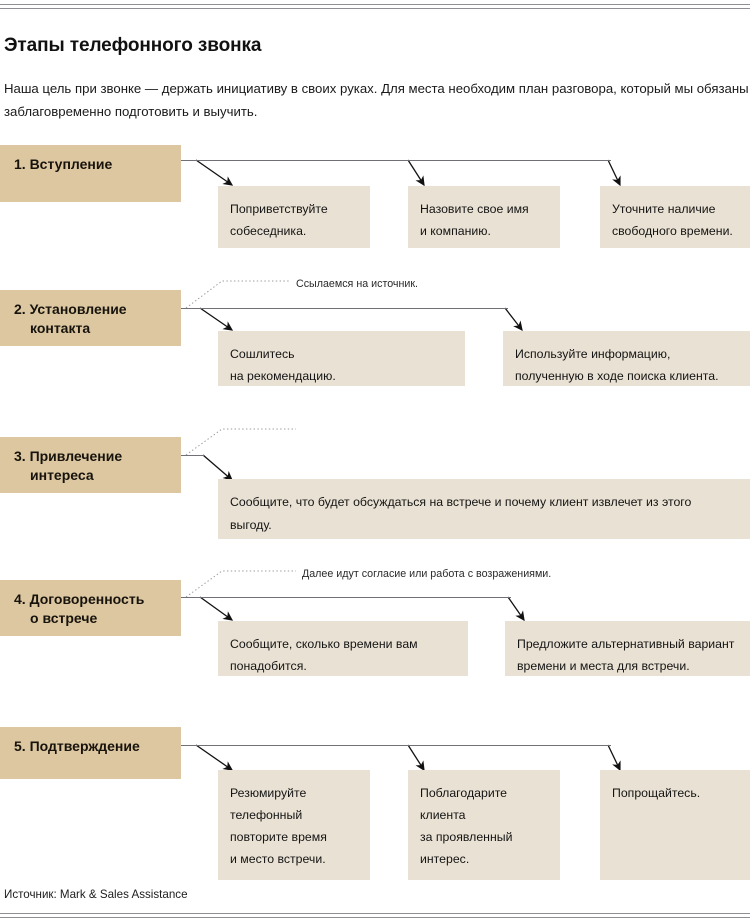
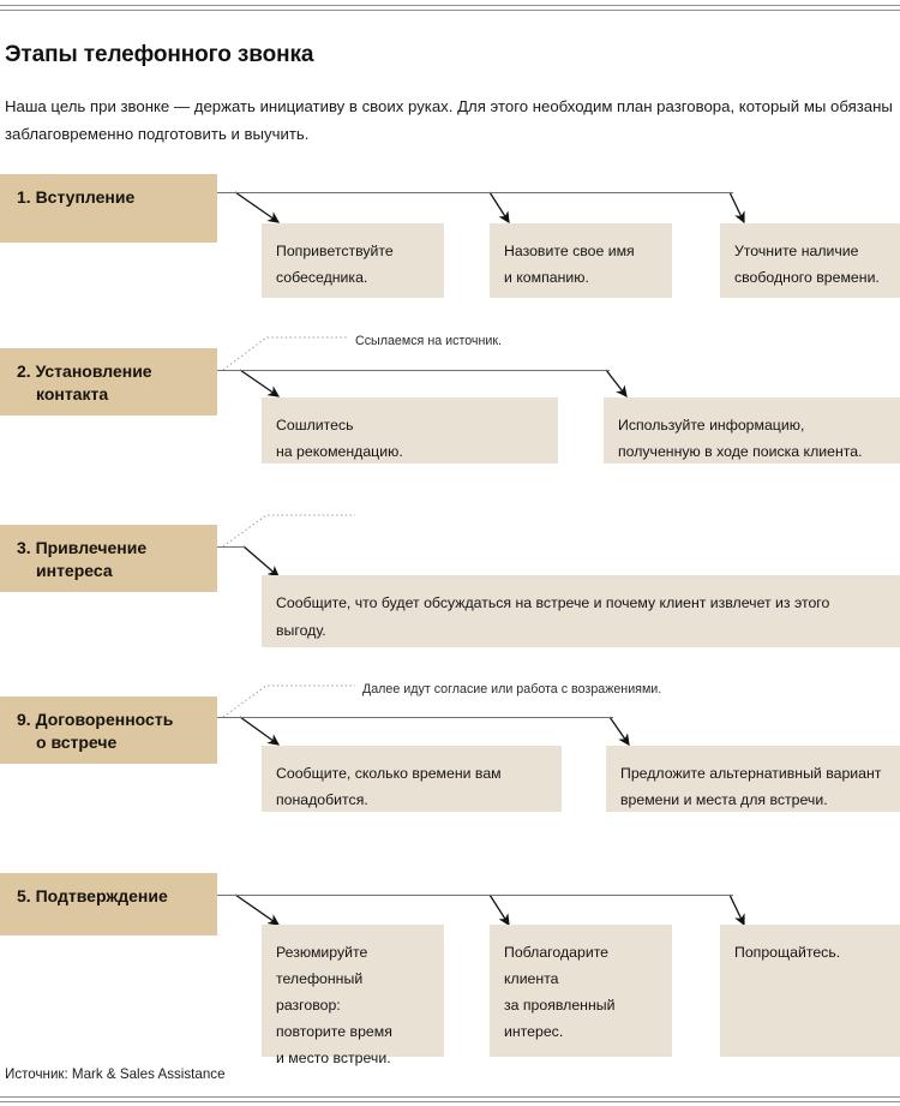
  Этапы телефонного звонка
- Наша цель при звонке — держать инициативу в своих руках. Для места необходим план разговора, который мы обязаны заблаговременно подготовить и выучить.
+ Наша цель при звонке — держать инициативу в своих руках. Для этого необходим план разговора, который мы обязаны заблаговременно подготовить и выучить.
  1. Вступление
  Поприветствуйте
  собеседника.
  Назовите свое имя
  и компанию.
  Уточните наличие
  свободного времени.
  2. Установление
  контакта
  Ссылаемся на источник.
  Сошлитесь
  на рекомендацию.
  Используйте информацию,
  полученную в ходе поиска клиента.
  3. Привлечение
  интереса
  Сообщите, что будет обсуждаться на встрече и почему клиент извлечет из этого
  выгоду.
- 4. Договоренность
+ 9. Договоренность
  о встрече
  Далее идут согласие или работа с возражениями.
  Сообщите, сколько времени вам
  понадобится.
  Предложите альтернативный вариант
  времени и места для встречи.
  5. Подтверждение
  Резюмируйте
  телефонный
+ разговор:
  повторите время
  и место встречи.
  Поблагодарите
  клиента
  за проявленный
  интерес.
  Попрощайтесь.
  Источник: Mark & Sales Assistance
